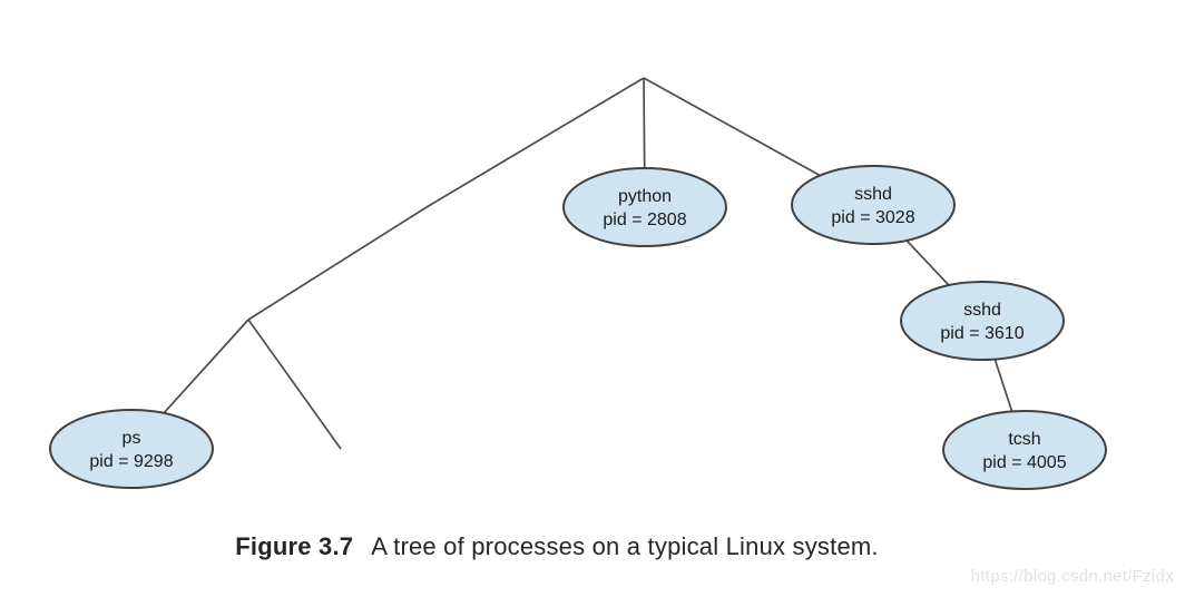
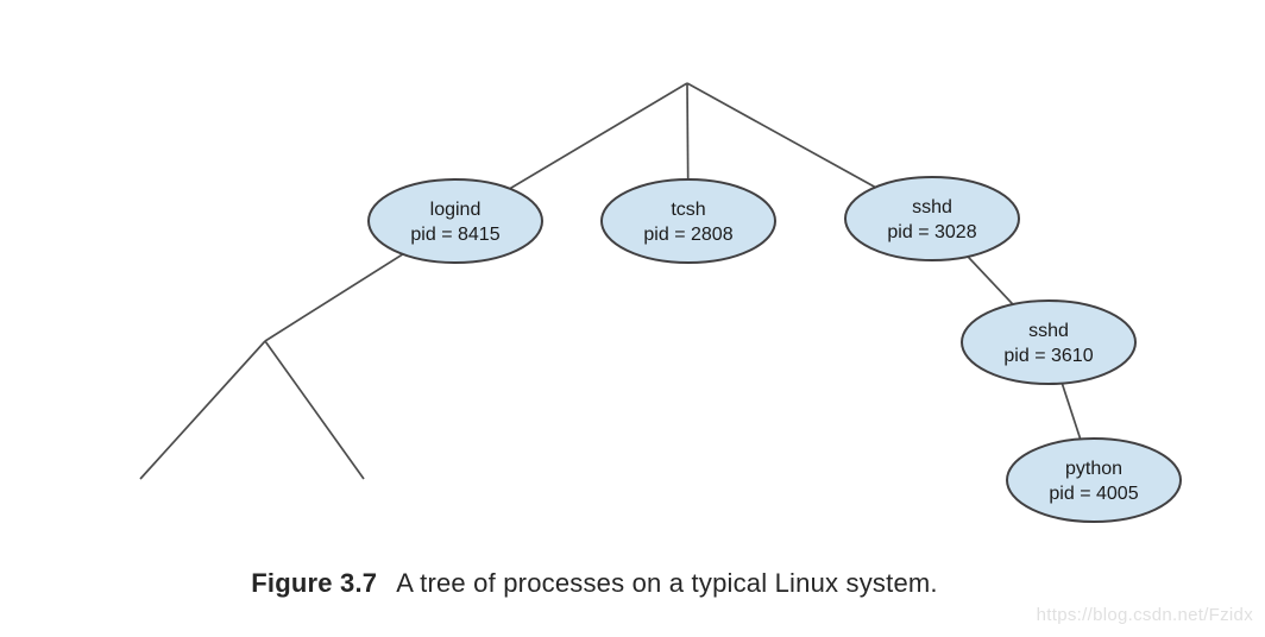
+ logind
+ pid = 8415
- python
+ tcsh
  pid = 2808
  sshd
  pid = 3028
  sshd
  pid = 3610
- ps
- pid = 9298
- tcsh
+ python
  pid = 4005
  Figure 3.7 A tree of processes on a typical Linux system.
  https://blog.csdn.net/Fzidx
